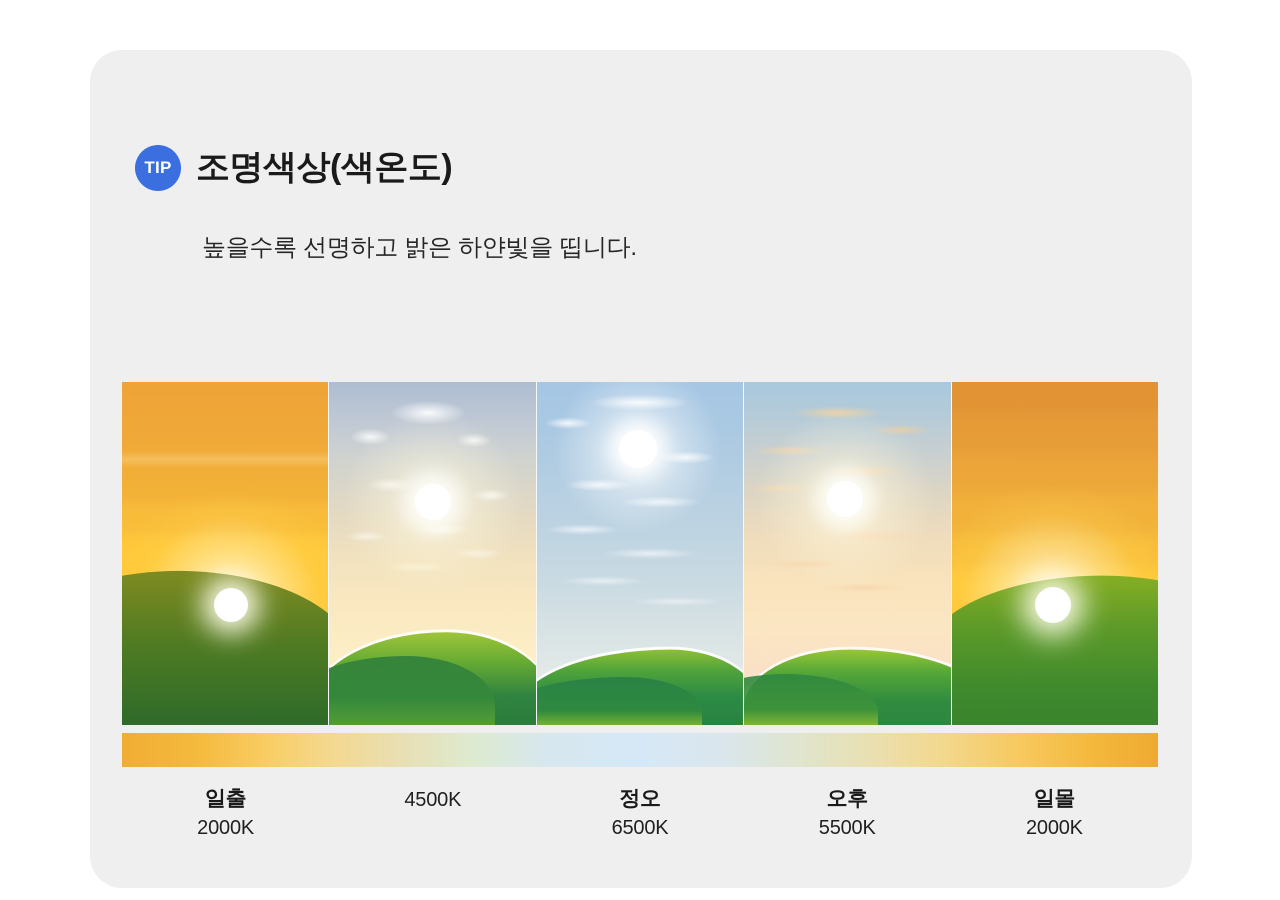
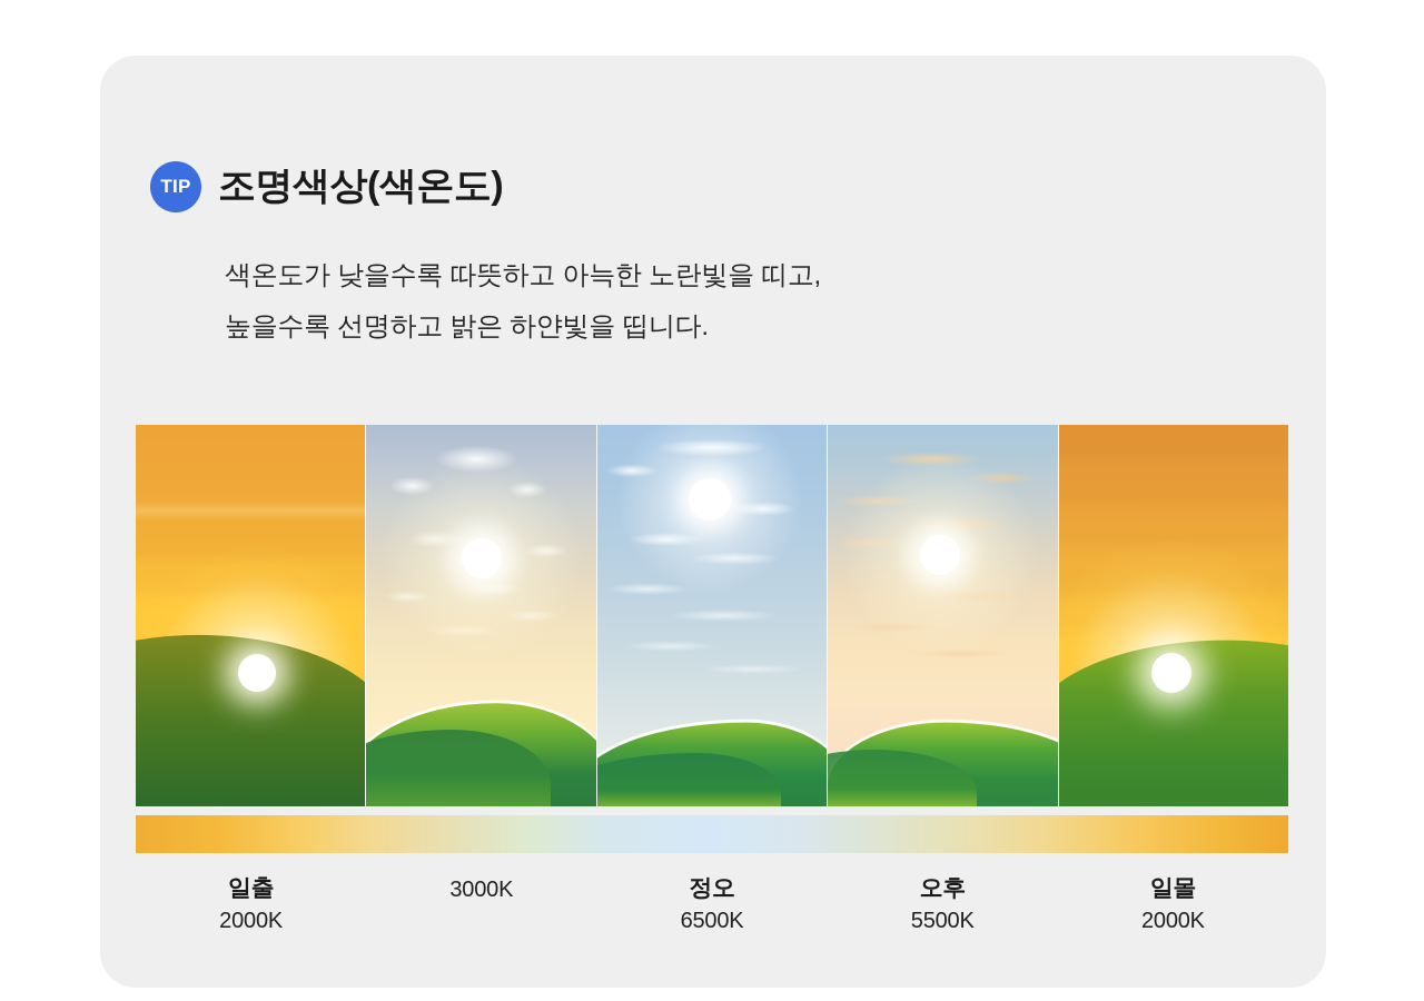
  TIP
  조명색상(색온도)
+ 색온도가 낮을수록 따뜻하고 아늑한 노란빛을 띠고,
  높을수록 선명하고 밝은 하얀빛을 띱니다.
  일출
  2000K
- 4500K
+ 3000K
  정오
  6500K
  오후
  5500K
  일몰
  2000K
